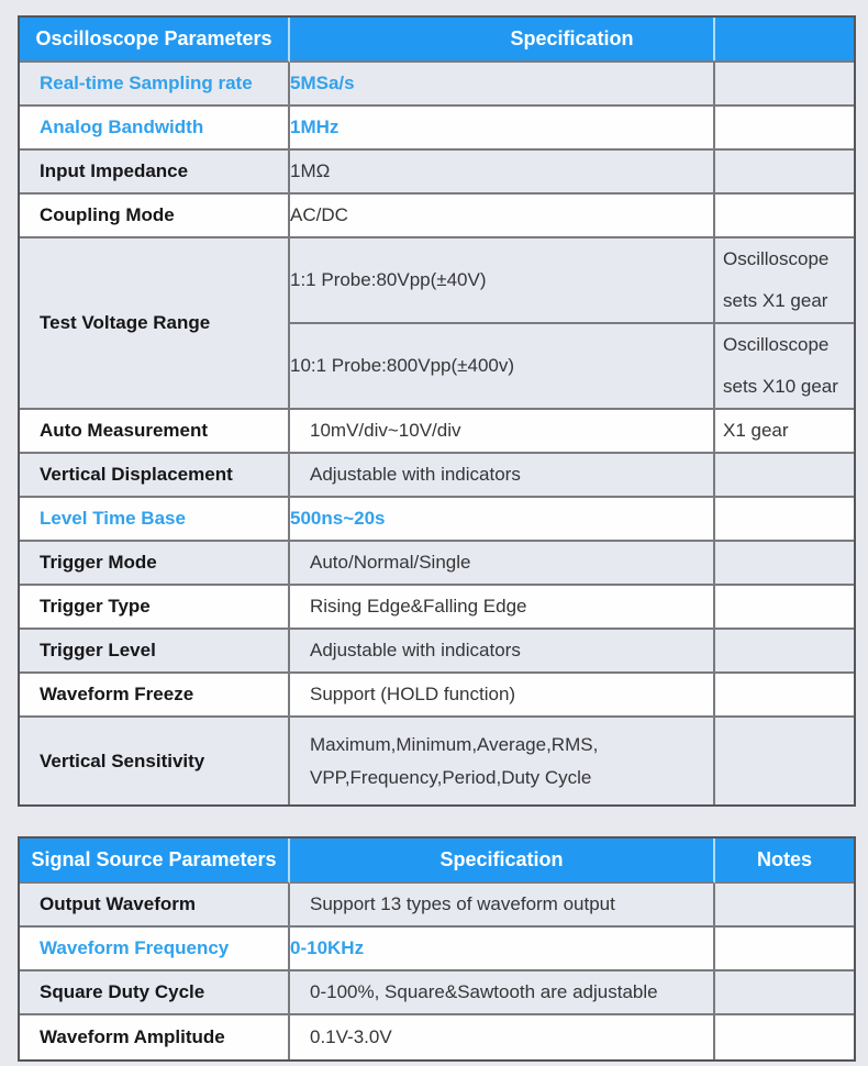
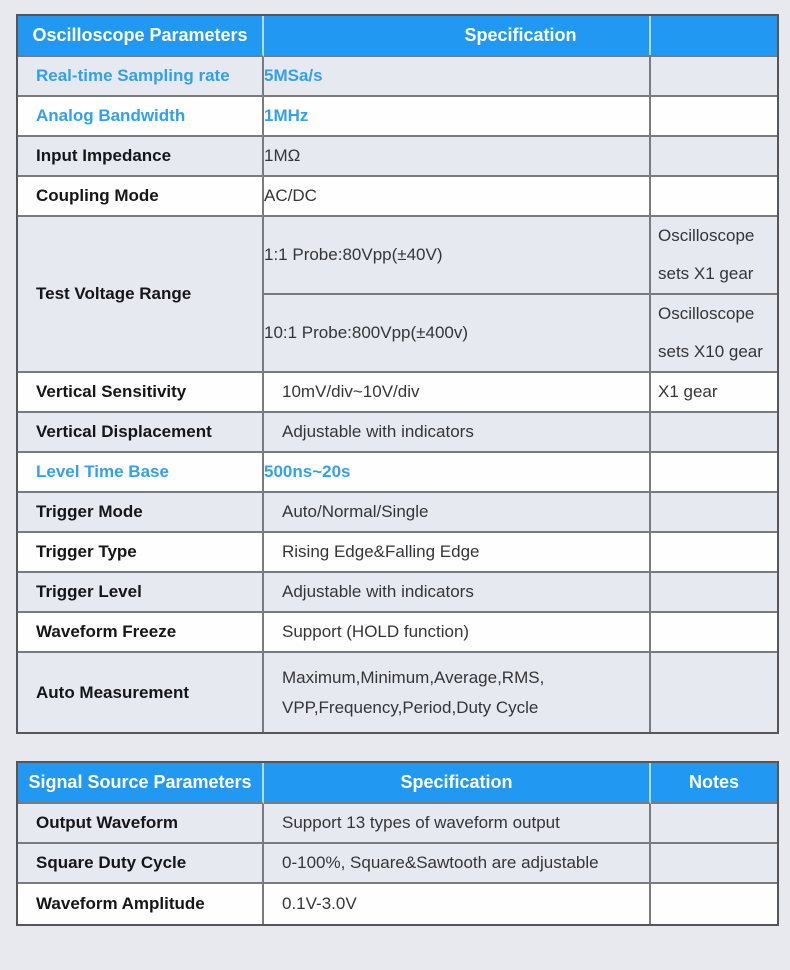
  Oscilloscope Parameters	Specification
  Real-time Sampling rate	5MSa/s
  Analog Bandwidth	1MHz
  Input Impedance	1MΩ
  Coupling Mode	AC/DC
  Test Voltage Range	1:1 Probe:80Vpp(±40V)	Oscilloscope sets X1 gear
  10:1 Probe:800Vpp(±400v)	Oscilloscope sets X10 gear
- Auto Measurement	10mV/div~10V/div	X1 gear
+ Vertical Sensitivity	10mV/div~10V/div	X1 gear
  Vertical Displacement	Adjustable with indicators
  Level Time Base	500ns~20s
  Trigger Mode	Auto/Normal/Single
  Trigger Type	Rising Edge&Falling Edge
  Trigger Level	Adjustable with indicators
  Waveform Freeze	Support (HOLD function)
- Vertical Sensitivity	Maximum,Minimum,Average,RMS, VPP,Frequency,Period,Duty Cycle
+ Auto Measurement	Maximum,Minimum,Average,RMS, VPP,Frequency,Period,Duty Cycle
  Signal Source Parameters	Specification	Notes
  Output Waveform	Support 13 types of waveform output
- Waveform Frequency	0-10KHz
  Square Duty Cycle	0-100%, Square&Sawtooth are adjustable
  Waveform Amplitude	0.1V-3.0V
